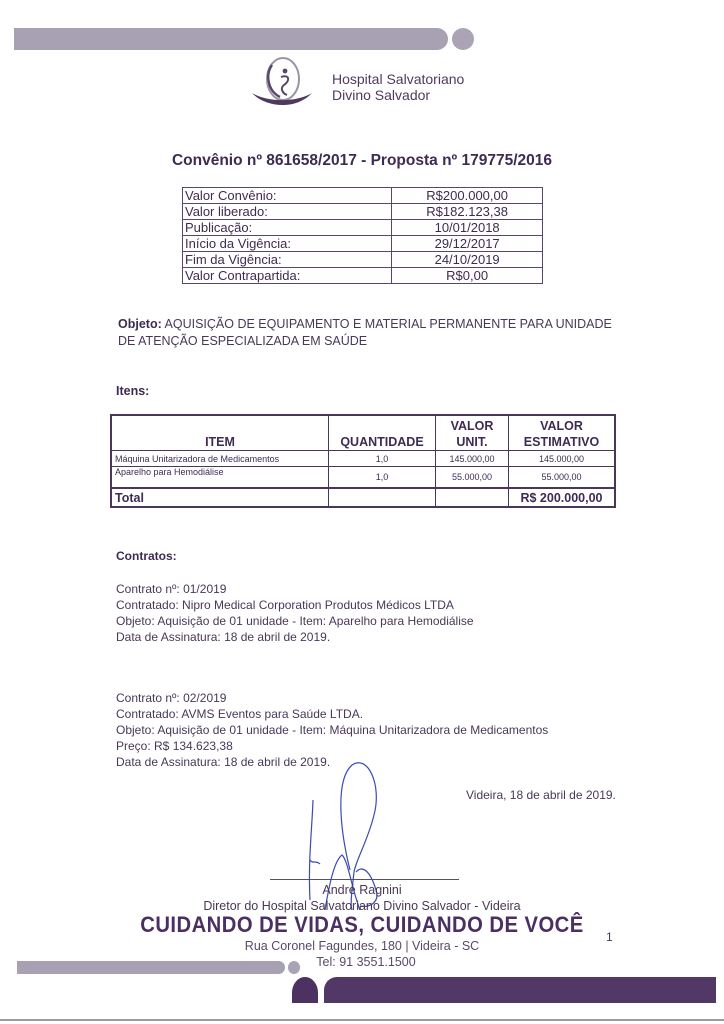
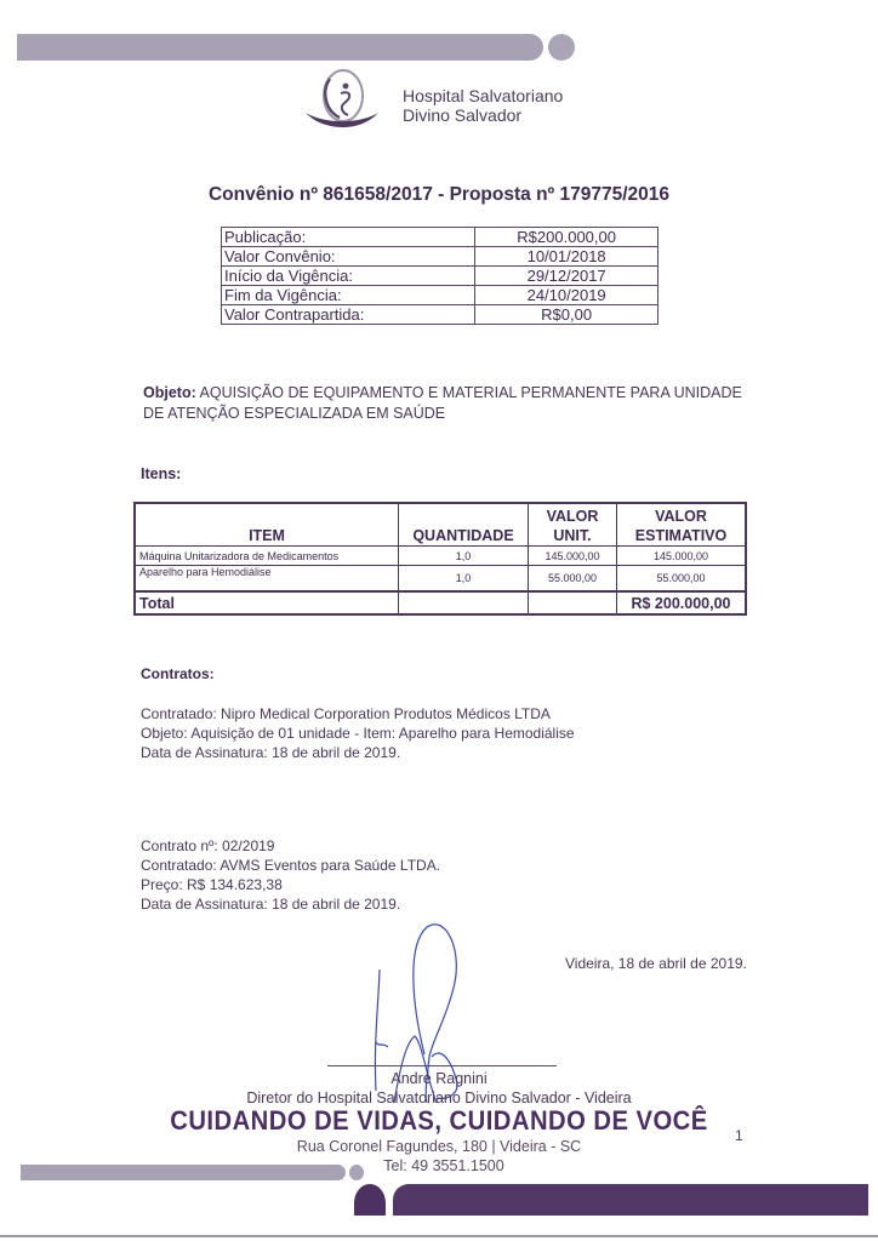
  Hospital Salvatoriano
  Divino Salvador
  Convênio nº 861658/2017 - Proposta nº 179775/2016
- Valor Convênio:	R$200.000,00
+ Publicação:	R$200.000,00
- Valor liberado:	R$182.123,38
- Publicação:	10/01/2018
+ Valor Convênio:	10/01/2018
  Início da Vigência:	29/12/2017
  Fim da Vigência:	24/10/2019
  Valor Contrapartida:	R$0,00
  Objeto: AQUISIÇÃO DE EQUIPAMENTO E MATERIAL PERMANENTE PARA UNIDADE DE ATENÇÃO ESPECIALIZADA EM SAÚDE
  Itens:
  ITEM	QUANTIDADE	VALOR UNIT.	VALOR ESTIMATIVO
  Máquina Unitarizadora de Medicamentos	1,0	145.000,00	145.000,00
  Aparelho para Hemodiálise	1,0	55.000,00	55.000,00
  Total			R$ 200.000,00
  Contratos:
- Contrato nº: 01/2019
  Contratado: Nipro Medical Corporation Produtos Médicos LTDA
  Objeto: Aquisição de 01 unidade - Item: Aparelho para Hemodiálise
  Data de Assinatura: 18 de abril de 2019.
  Contrato nº: 02/2019
  Contratado: AVMS Eventos para Saúde LTDA.
- Objeto: Aquisição de 01 unidade - Item: Máquina Unitarizadora de Medicamentos
  Preço: R$ 134.623,38
  Data de Assinatura: 18 de abril de 2019.
  Videira, 18 de abril de 2019.
  André Ragnini
  Diretor do Hospital Salvatoriano Divino Salvador - Videira
  CUIDANDO DE VIDAS, CUIDANDO DE VOCÊ
  1
  Rua Coronel Fagundes, 180 | Videira - SC
- Tel: 91 3551.1500
+ Tel: 49 3551.1500
